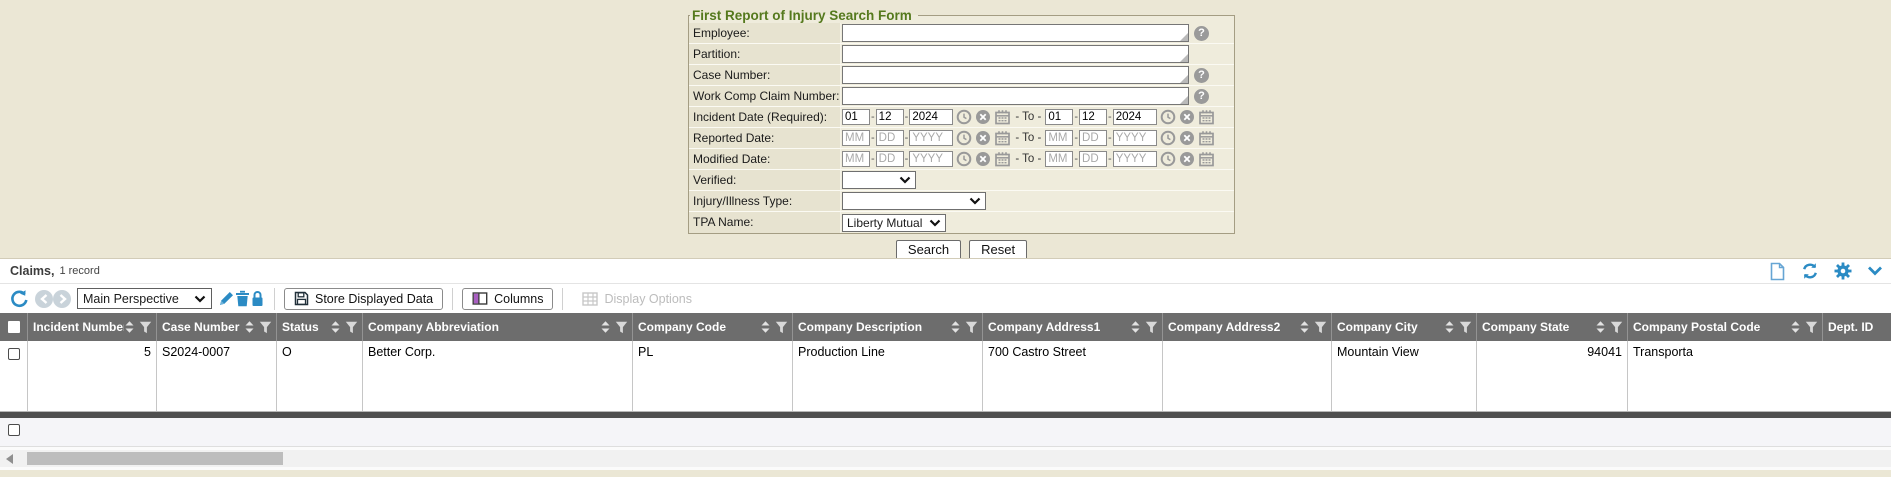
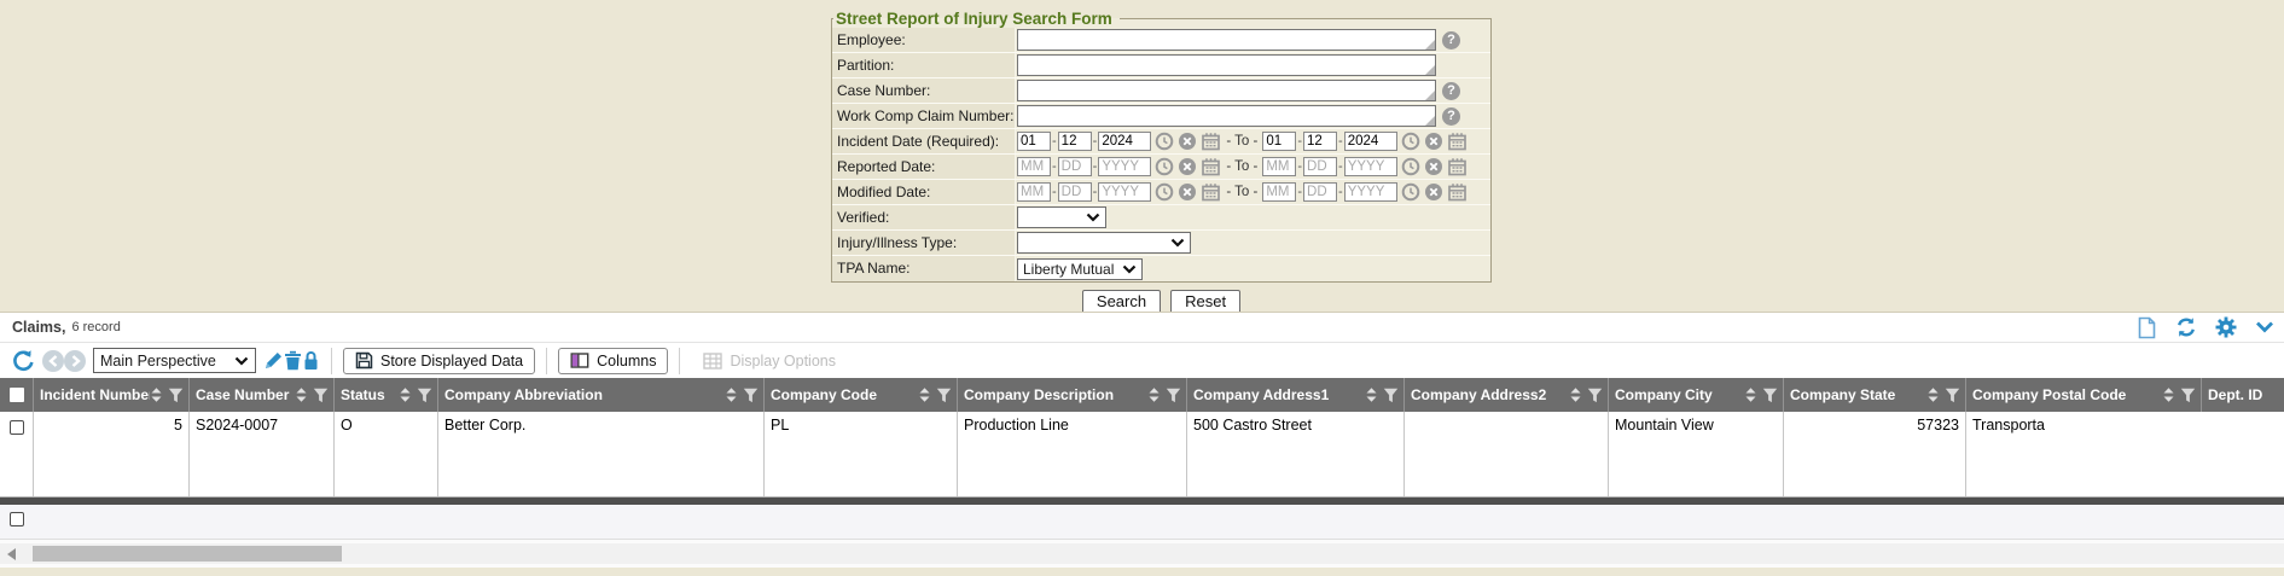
- First Report of Injury Search Form
+ Street Report of Injury Search Form
  Employee:
  ?
  Partition:
  Case Number:
  ?
  Work Comp Claim Number:
  ?
  Incident Date (Required):
  01
  -
  12
  -
  2024
  - To -
  01
  -
  12
  -
  2024
  Reported Date:
  MM
  -
  DD
  -
  YYYY
  - To -
  MM
  -
  DD
  -
  YYYY
  Modified Date:
  MM
  -
  DD
  -
  YYYY
  - To -
  MM
  -
  DD
  -
  YYYY
  Verified:
  Injury/Illness Type:
  TPA Name:
  Liberty Mutual
  Search
  Reset
  Claims,
- 1 record
+ 6 record
  Main Perspective
  Store Displayed Data
  Columns
  Display Options
  Incident Numbe
  Case Number
  Status
  Company Abbreviation
  Company Code
  Company Description
  Company Address1
  Company Address2
  Company City
  Company State
  Company Postal Code
  Dept. ID
  5
  S2024-0007
  O
  Better Corp.
  PL
  Production Line
- 700 Castro Street
+ 500 Castro Street
  Mountain View
- 94041
+ 57323
  Transporta
